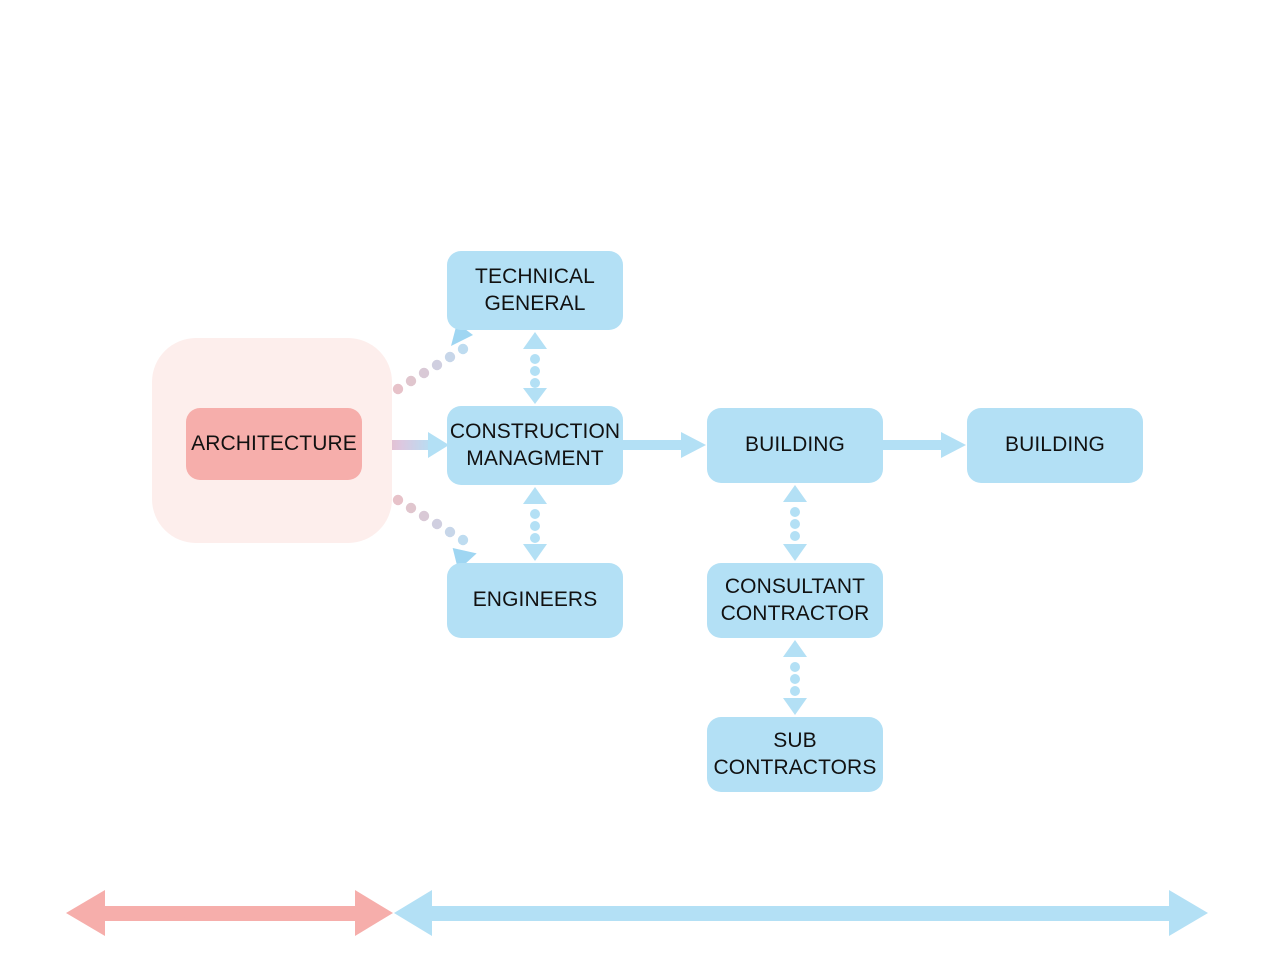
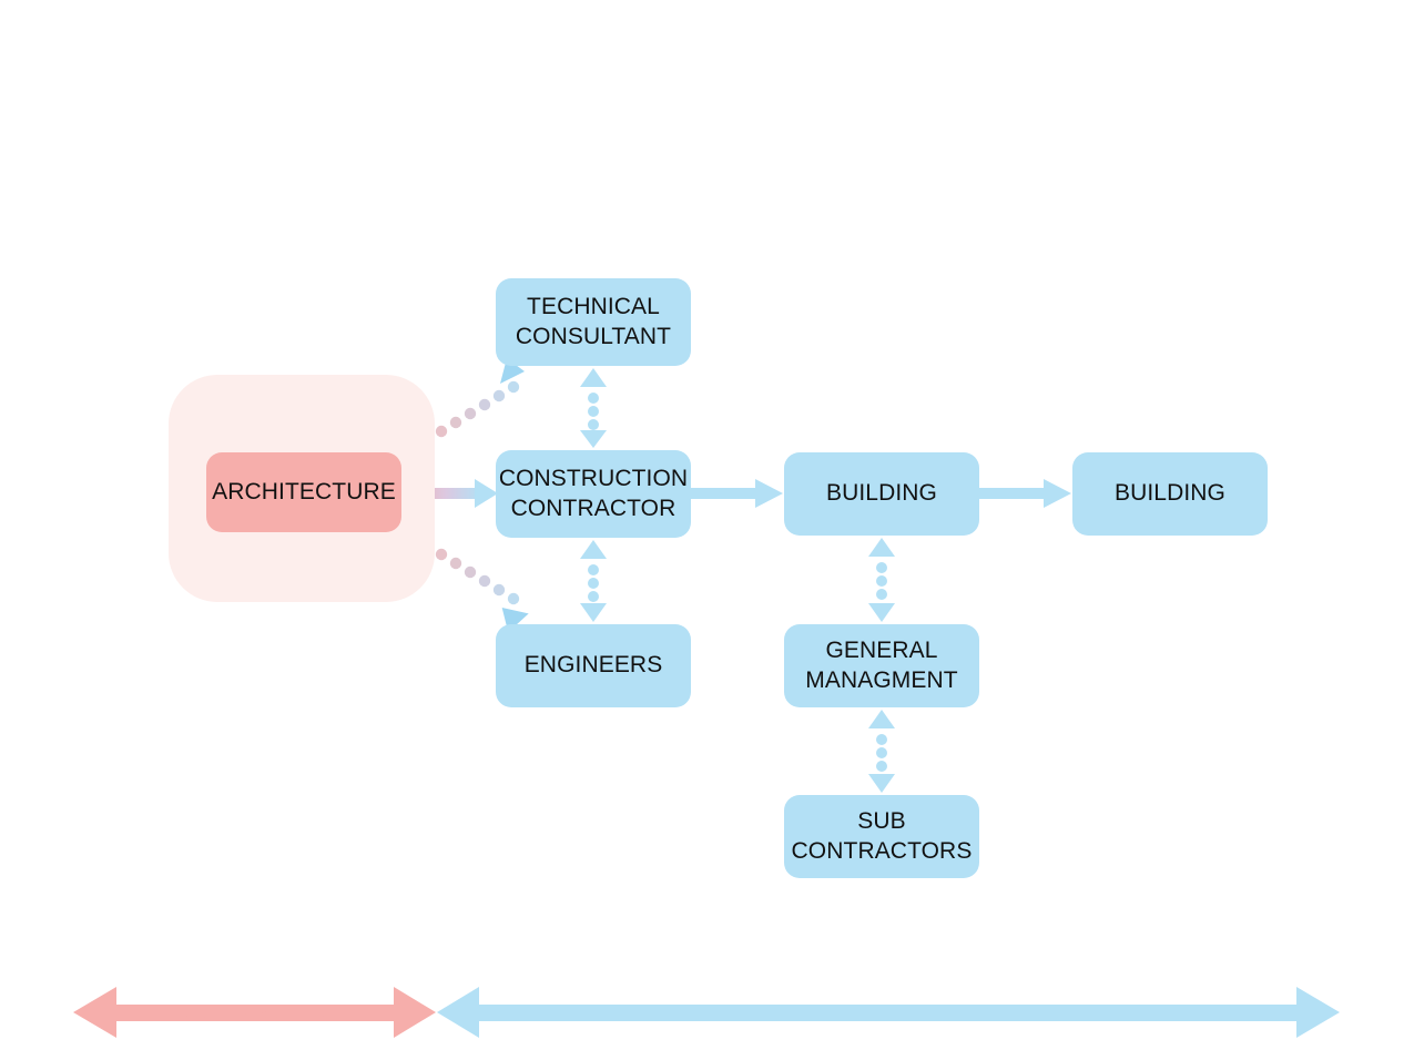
  ARCHITECTURE
  TECHNICAL
- GENERAL
+ CONSULTANT
  CONSTRUCTION
- MANAGMENT
+ CONTRACTOR
  ENGINEERS
  BUILDING
  BUILDING
- CONSULTANT
+ GENERAL
- CONTRACTOR
+ MANAGMENT
  SUB
  CONTRACTORS
  TRADITIONAL DESIGN PROCESS
  TRADITIONAL SITE ACTIVITIES AND POTENTIAL ERRORS
